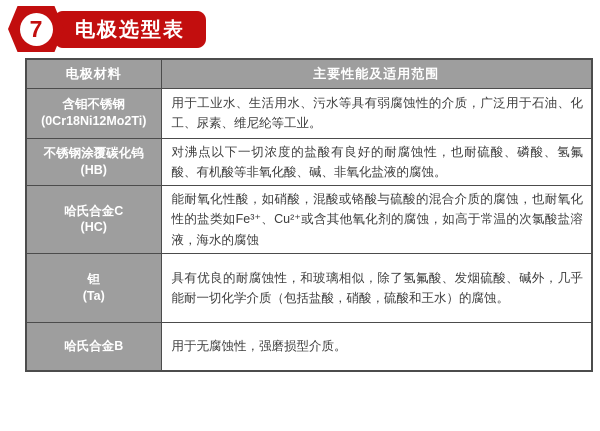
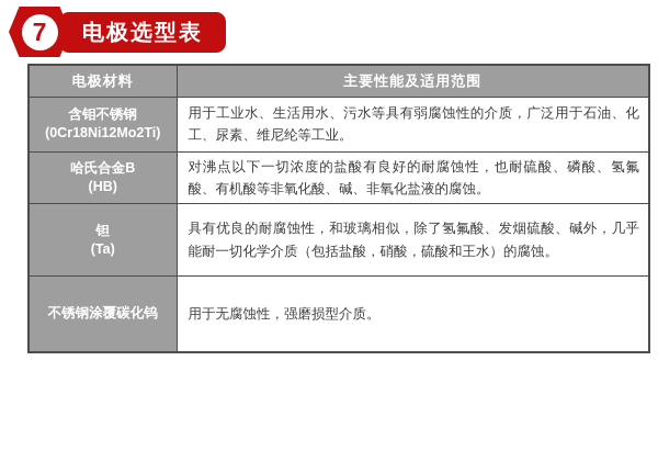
  7
  电极选型表
  电极材料	主要性能及适用范围
  含钼不锈钢 (0Cr18Ni12Mo2Ti)	用于工业水、生活用水、污水等具有弱腐蚀性的介质，广泛用于石油、化工、尿素、维尼纶等工业。
- 不锈钢涂覆碳化钨 (HB)	对沸点以下一切浓度的盐酸有良好的耐腐蚀性，也耐硫酸、磷酸、氢氟酸、有机酸等非氧化酸、碱、非氧化盐液的腐蚀。
+ 哈氏合金B (HB)	对沸点以下一切浓度的盐酸有良好的耐腐蚀性，也耐硫酸、磷酸、氢氟酸、有机酸等非氧化酸、碱、非氧化盐液的腐蚀。
- 哈氏合金C (HC)	能耐氧化性酸，如硝酸，混酸或铬酸与硫酸的混合介质的腐蚀，也耐氧化性的盐类如Fe³⁺、Cu²⁺或含其他氧化剂的腐蚀，如高于常温的次氯酸盐溶液，海水的腐蚀
  钽 (Ta)	具有优良的耐腐蚀性，和玻璃相似，除了氢氟酸、发烟硫酸、碱外，几乎能耐一切化学介质（包括盐酸，硝酸，硫酸和王水）的腐蚀。
- 哈氏合金B	用于无腐蚀性，强磨损型介质。
+ 不锈钢涂覆碳化钨	用于无腐蚀性，强磨损型介质。
